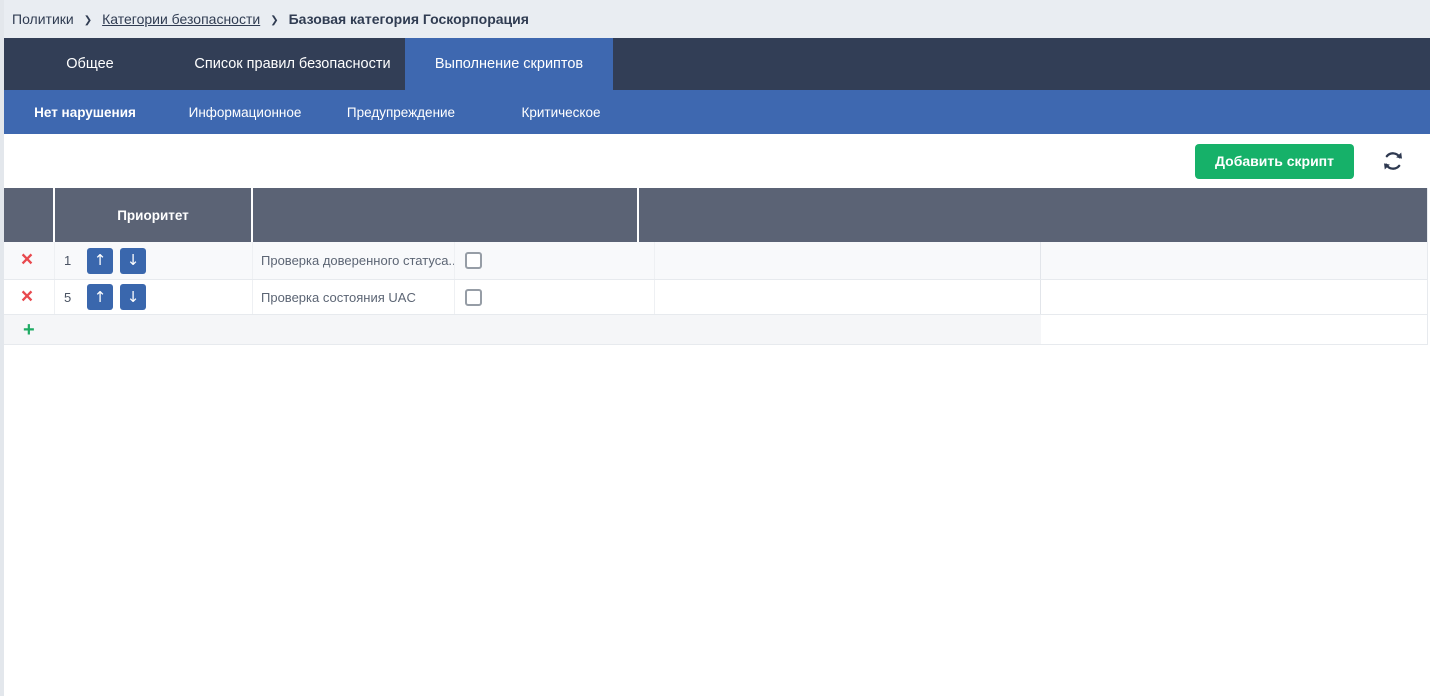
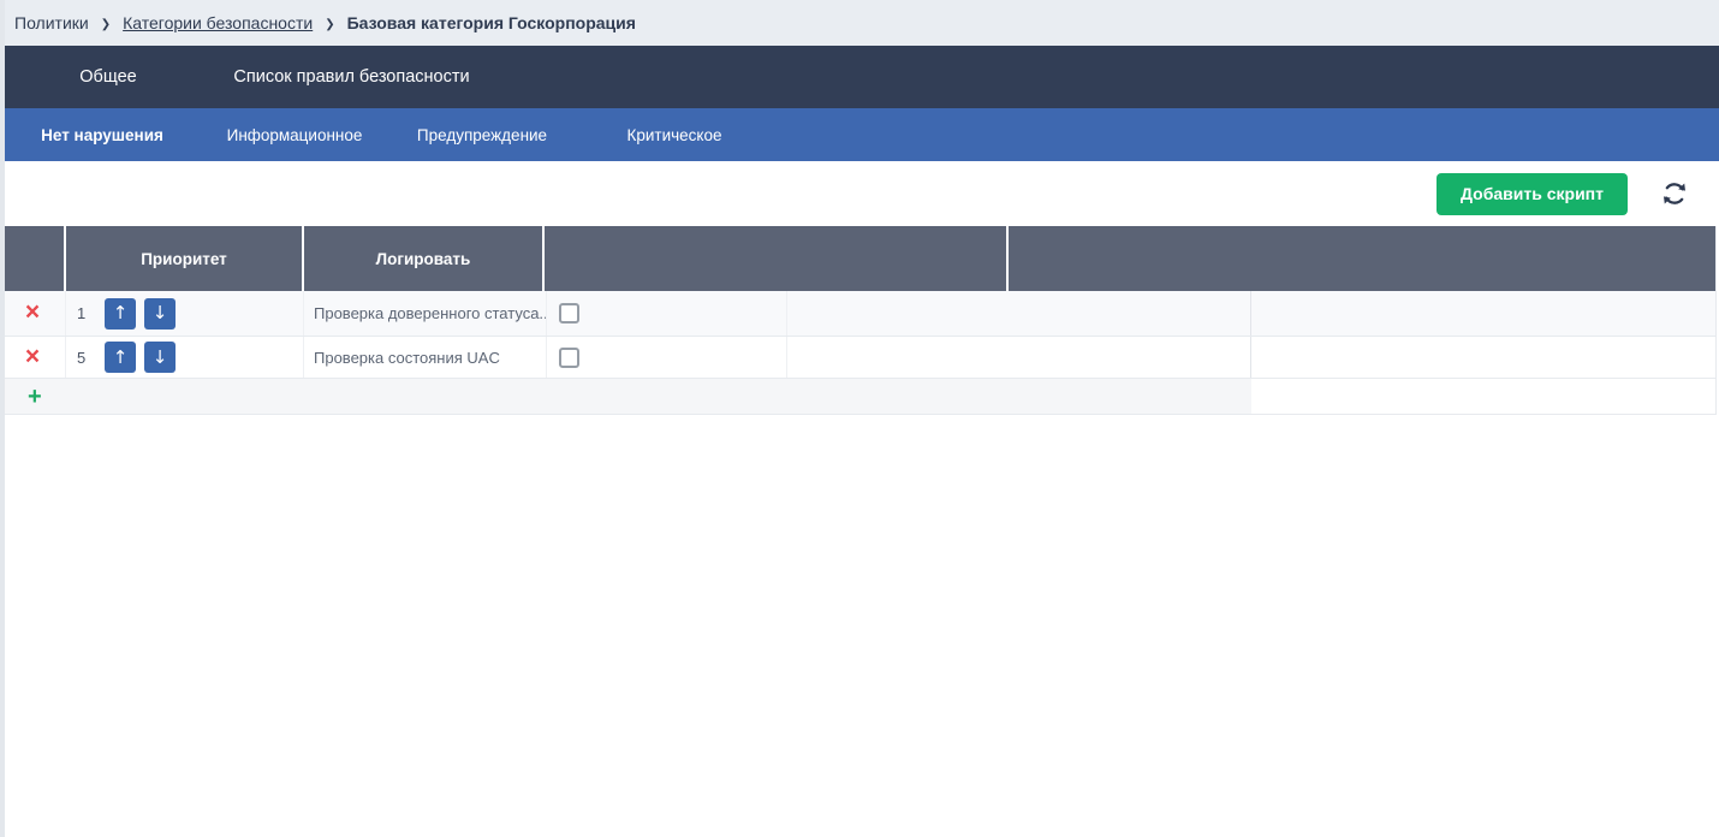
  Политики
  ❯
  Категории безопасности
  ❯
  Базовая категория Госкорпорация
  Общее
  Список правил безопасности
- Выполнение скриптов
  Нет нарушения
  Информационное
  Предупреждение
  Критическое
  Добавить скрипт
  Приоритет
+ Логировать
  ×
  1
  ↑
  ↓
  Проверка доверенного статуса..
  ×
  5
  ↑
  ↓
  Проверка состояния UAC
  +
